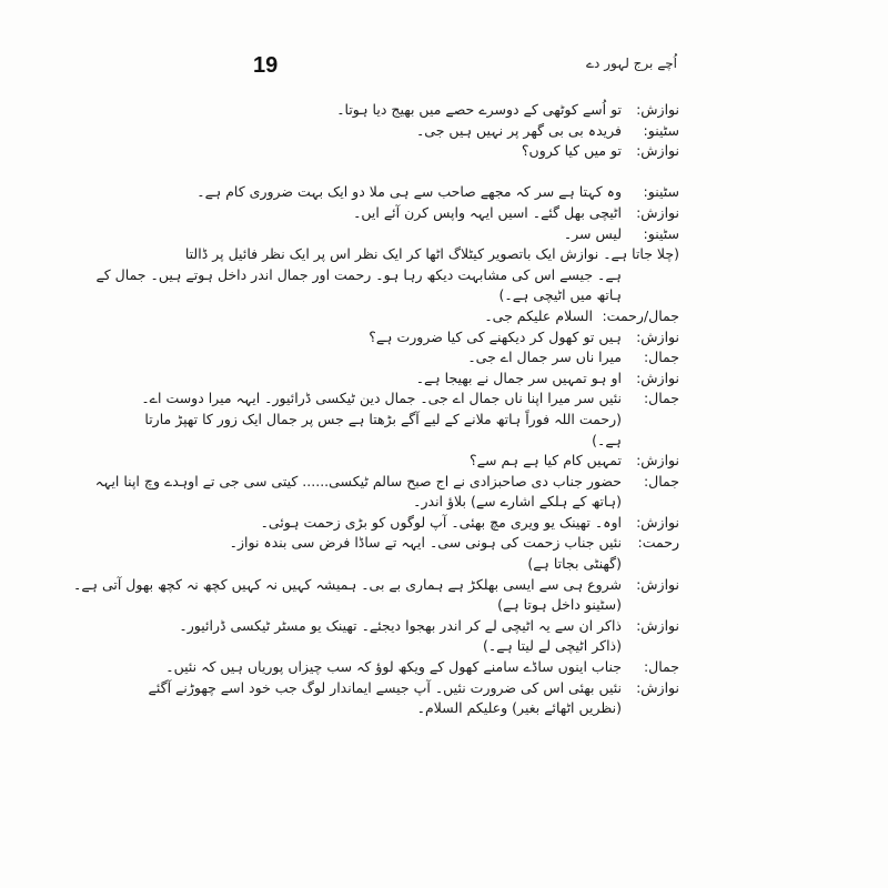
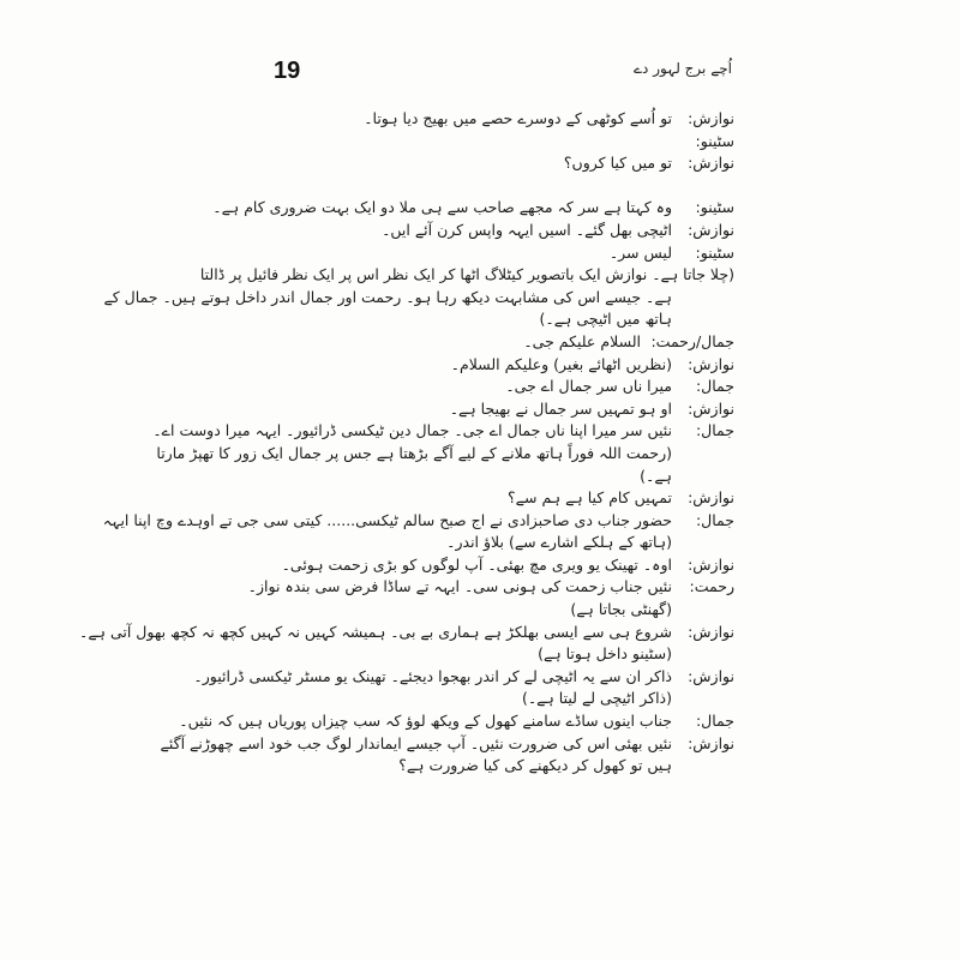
  19
  اُچے برج لہور دے
  نوازش:
  تو اُسے کوٹھی کے دوسرے حصے میں بھیج دیا ہوتا۔
  سٹینو:
- فریدہ بی بی گھر پر نہیں ہیں جی۔
  نوازش:
  تو میں کیا کروں؟
  سٹینو:
  وہ کہتا ہے سر کہ مجھے صاحب سے ہی ملا دو ایک بہت ضروری کام ہے۔
  نوازش:
  اٹیچی بھل گئے۔ اسیں ایہہ واپس کرن آئے ایں۔
  سٹینو:
  لیس سر۔
  (چلا جاتا ہے۔ نوازش ایک باتصویر کیٹلاگ اٹھا کر ایک نظر اس پر ایک نظر فائیل پر ڈالتا
  ہے۔ جیسے اس کی مشابہت دیکھ رہا ہو۔ رحمت اور جمال اندر داخل ہوتے ہیں۔ جمال کے
  ہاتھ میں اٹیچی ہے۔)
  جمال/رحمت:
  السلام علیکم جی۔
  نوازش:
- ہیں تو کھول کر دیکھنے کی کیا ضرورت ہے؟
+ (نظریں اٹھائے بغیر) وعلیکم السلام۔
  جمال:
  میرا ناں سر جمال اے جی۔
  نوازش:
  او ہو تمہیں سر جمال نے بھیجا ہے۔
  جمال:
  نئیں سر میرا اپنا ناں جمال اے جی۔ جمال دین ٹیکسی ڈرائیور۔ ایہہ میرا دوست اے۔
  (رحمت اللہ فوراً ہاتھ ملانے کے لیے آگے بڑھتا ہے جس پر جمال ایک زور کا تھپڑ مارتا
  ہے۔)
  نوازش:
  تمہیں کام کیا ہے ہم سے؟
  جمال:
  حضور جناب دی صاحبزادی نے اج صبح سالم ٹیکسی...... کیتی سی جی تے اوہدے وچ اپنا ایہہ
  (ہاتھ کے ہلکے اشارے سے) بلاؤ اندر۔
  نوازش:
  اوہ۔ تھینک یو ویری مچ بھئی۔ آپ لوگوں کو بڑی زحمت ہوئی۔
  رحمت:
  نئیں جناب زحمت کی ہونی سی۔ ایہہ تے ساڈا فرض سی بندہ نواز۔
  (گھنٹی بجاتا ہے)
  نوازش:
  شروع ہی سے ایسی بھلکڑ ہے ہماری بے بی۔ ہمیشہ کہیں نہ کہیں کچھ نہ کچھ بھول آتی ہے۔
  (سٹینو داخل ہوتا ہے)
  نوازش:
  ذاکر ان سے یہ اٹیچی لے کر اندر بھجوا دیجئے۔ تھینک یو مسٹر ٹیکسی ڈرائیور۔
  (ذاکر اٹیچی لے لیتا ہے۔)
  جمال:
  جناب اینوں ساڈے سامنے کھول کے ویکھ لوؤ کہ سب چیزاں پوریاں ہیں کہ نئیں۔
  نوازش:
  نئیں بھئی اس کی ضرورت نئیں۔ آپ جیسے ایماندار لوگ جب خود اسے چھوڑنے آگئے
- (نظریں اٹھائے بغیر) وعلیکم السلام۔
+ ہیں تو کھول کر دیکھنے کی کیا ضرورت ہے؟
